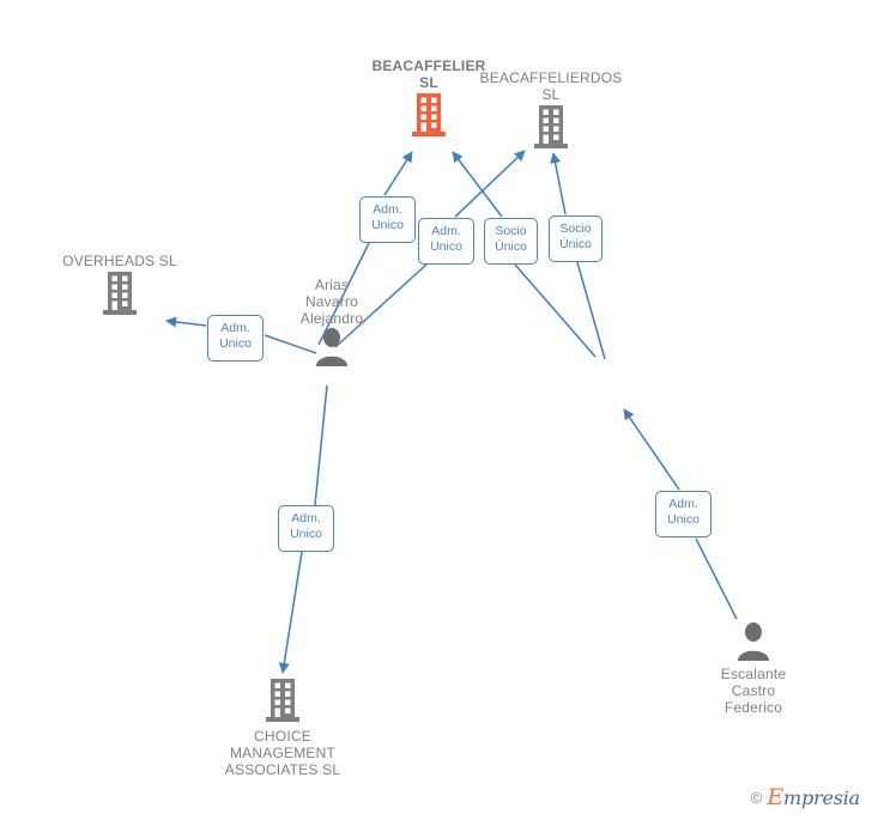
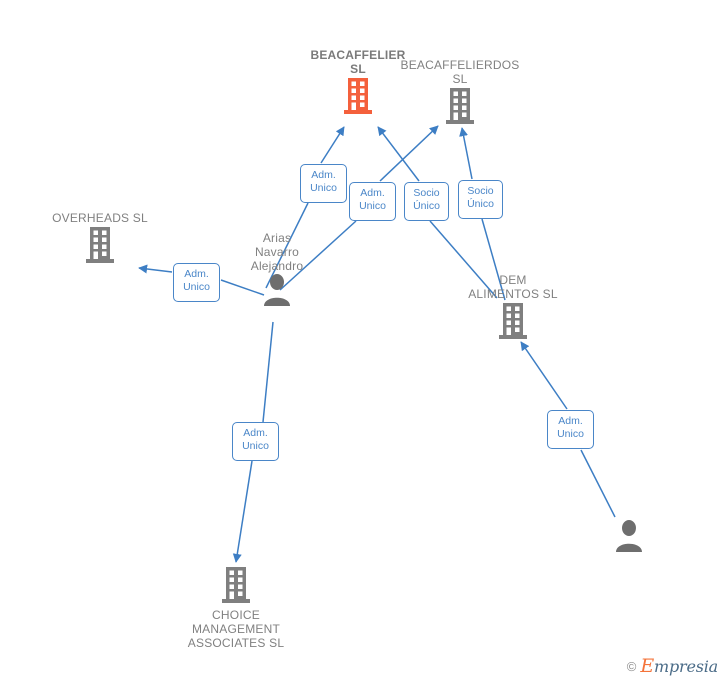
  BEACAFFELIER
  SL
  BEACAFFELIERDOS
  SL
  OVERHEADS SL
  Arias
  Navarro
  Alejandro
+ DEM
+ ALIMENTOS SL
  CHOICE
  MANAGEMENT
  ASSOCIATES SL
- Escalante
- Castro
- Federico
  Adm.
  Unico
  Adm.
  Unico
  Socio
  Único
  Socio
  Único
  Adm.
  Unico
  Adm.
  Unico
  Adm.
  Unico
  ©
  Empresia
